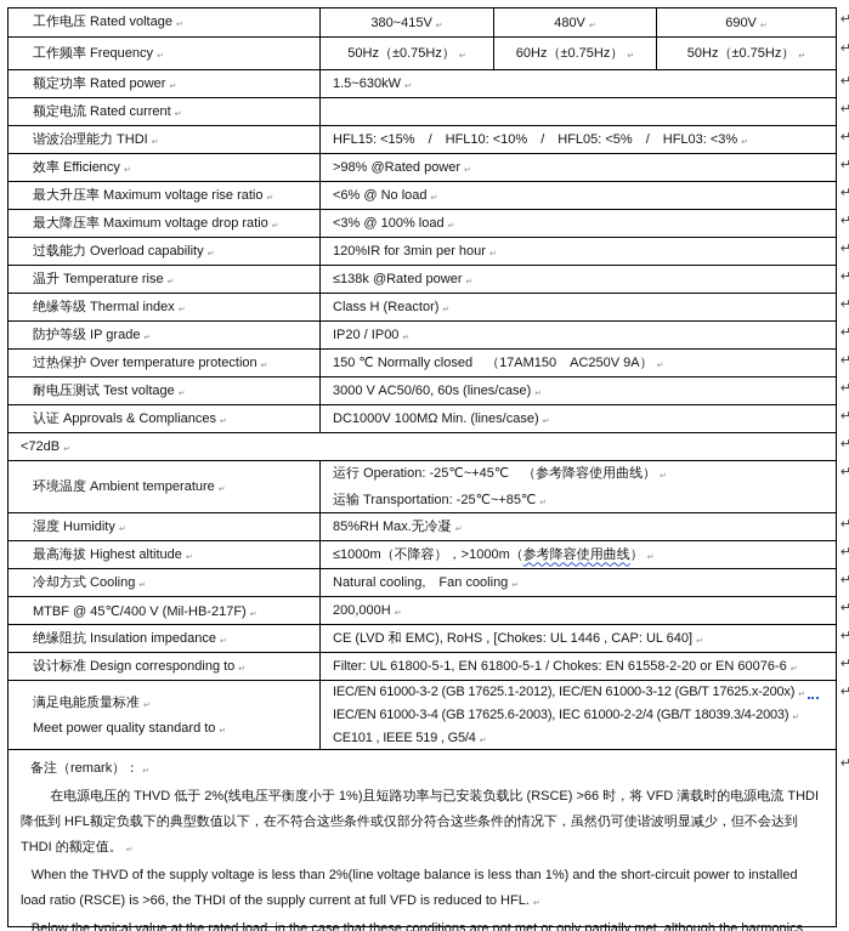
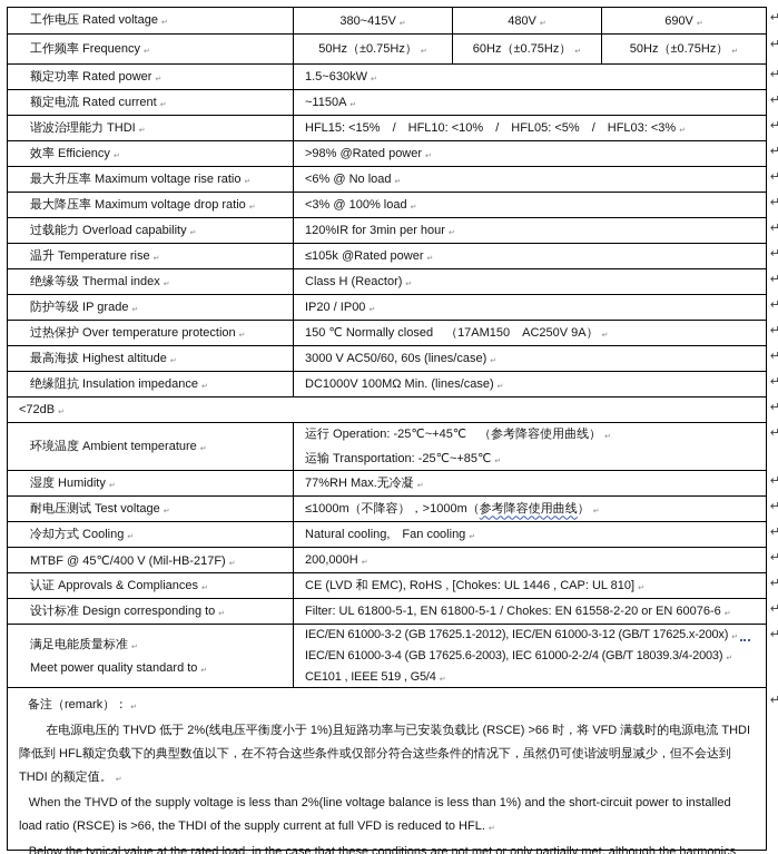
  工作电压 Rated voltage
  380~415V
  480V
  690V
  ↵
  工作频率 Frequency
  50Hz（±0.75Hz）
  60Hz（±0.75Hz）
  50Hz（±0.75Hz）
  ↵
  额定功率 Rated power
  1.5~630kW
  ↵
  额定电流 Rated current
+ ~1150A
  ↵
  谐波治理能力 THDI
  HFL15: <15% / HFL10: <10% / HFL05: <5% / HFL03: <3%
  ↵
  效率 Efficiency
  >98% @Rated power
  ↵
  最大升压率 Maximum voltage rise ratio
  <6% @ No load
  ↵
  最大降压率 Maximum voltage drop ratio
  <3% @ 100% load
  ↵
  过载能力 Overload capability
  120%IR for 3min per hour
  ↵
  温升 Temperature rise
- ≤138k @Rated power
+ ≤105k @Rated power
  ↵
  绝缘等级 Thermal index
  Class H (Reactor)
  ↵
  防护等级 IP grade
  IP20 / IP00
  ↵
  过热保护 Over temperature protection
  150 ℃ Normally closed （17AM150 AC250V 9A）
  ↵
- 耐电压测试 Test voltage
+ 最高海拔 Highest altitude
  3000 V AC50/60, 60s (lines/case)
  ↵
- 认证 Approvals & Compliances
+ 绝缘阻抗 Insulation impedance
  DC1000V 100MΩ Min. (lines/case)
  ↵
  <72dB
  ↵
  环境温度 Ambient temperature
  运行 Operation: -25℃~+45℃ （参考降容使用曲线）
  运输 Transportation: -25℃~+85℃
  ↵
  湿度 Humidity
- 85%RH Max.无冷凝
+ 77%RH Max.无冷凝
  ↵
- 最高海拔 Highest altitude
+ 耐电压测试 Test voltage
  ≤1000m（不降容），>1000m（参考降容使用曲线）
  ↵
  冷却方式 Cooling
  Natural cooling, Fan cooling
  ↵
  MTBF @ 45℃/400 V (Mil-HB-217F)
  200,000H
  ↵
- 绝缘阻抗 Insulation impedance
+ 认证 Approvals & Compliances
- CE (LVD 和 EMC), RoHS , [Chokes: UL 1446 , CAP: UL 640]
+ CE (LVD 和 EMC), RoHS , [Chokes: UL 1446 , CAP: UL 810]
  ↵
  设计标准 Design corresponding to
  Filter: UL 61800-5-1, EN 61800-5-1 / Chokes: EN 61558-2-20 or EN 60076-6
  ↵
  满足电能质量标准
  Meet power quality standard to
  IEC/EN 61000-3-2 (GB 17625.1-2012), IEC/EN 61000-3-12 (GB/T 17625.x-200x)
  IEC/EN 61000-3-4 (GB 17625.6-2003), IEC 61000-2-2/4 (GB/T 18039.3/4-2003)
  CE101 , IEEE 519 , G5/4
  ↵
  备注（remark）：
  在电源电压的 THVD 低于 2%(线电压平衡度小于 1%)且短路功率与已安装负载比 (RSCE) >66 时，将 VFD 满载时的电源电流 THDI 降低到 HFL额定负载下的典型数值以下，在不符合这些条件或仅部分符合这些条件的情况下，虽然仍可使谐波明显减少，但不会达到 THDI 的额定值。
  When the THVD of the supply voltage is less than 2%(line voltage balance is less than 1%) and the short-circuit power to installed load ratio (RSCE) is >66, the THDI of the supply current at full VFD is reduced to HFL.
  ↵
